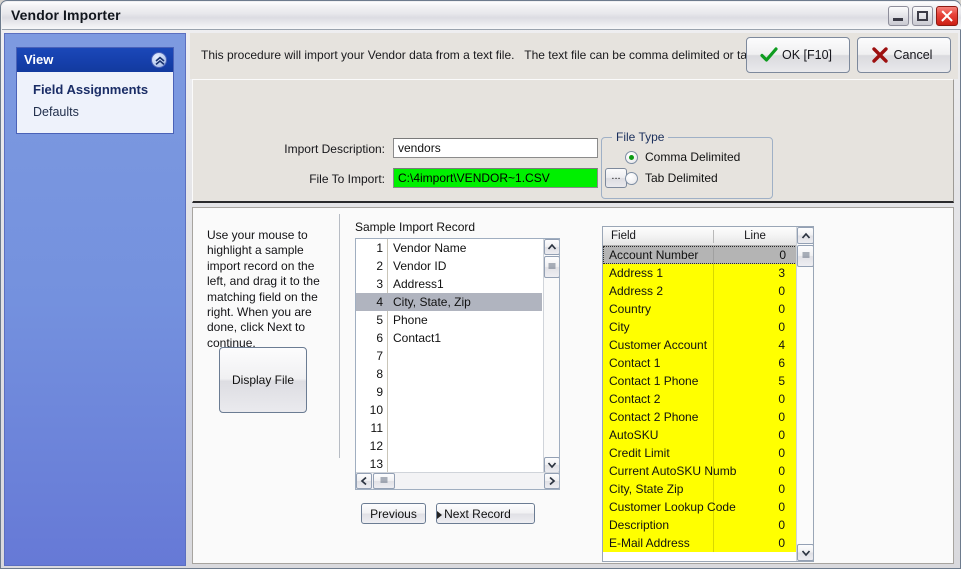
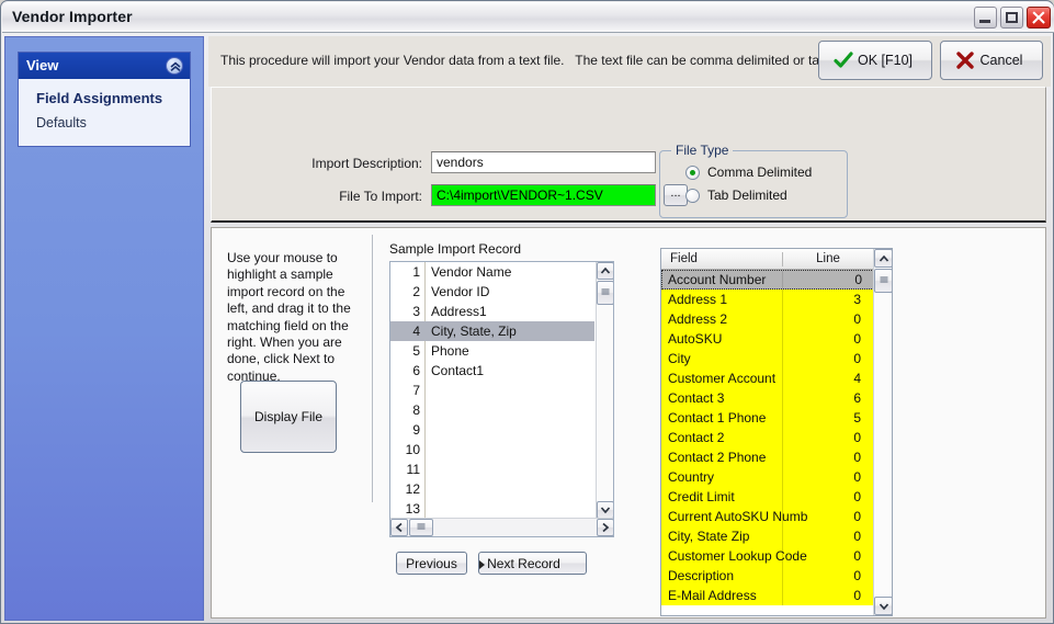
  Vendor Importer
  View
  Field Assignments
  Defaults
  This procedure will import your Vendor data from a text file. The text file can be comma delimited or ta
  OK [F10]
  Cancel
  Import Description:
  vendors
  File To Import:
  C:\4import\VENDOR~1.CSV
  ...
  File Type
  Comma Delimited
  Tab Delimited
  Use your mouse to highlight a sample import record on the left, and drag it to the matching field on the right. When you are done, click Next to continue.
  Display File
  Sample Import Record
  1
  Vendor Name
  2
  Vendor ID
  3
  Address1
  4
  City, State, Zip
  5
  Phone
  6
  Contact1
  7
  8
  9
  10
  11
  12
  13
  Previous
  Next Record
  Field
  Line
  Account Number
  0
  Address 1
  3
  Address 2
  0
- Country
+ AutoSKU
  0
  City
  0
  Customer Account
  4
- Contact 1
+ Contact 3
  6
  Contact 1 Phone
  5
  Contact 2
  0
  Contact 2 Phone
  0
- AutoSKU
+ Country
  0
  Credit Limit
  0
  Current AutoSKU Numb
  0
  City, State Zip
  0
  Customer Lookup Code
  0
  Description
  0
  E-Mail Address
  0
